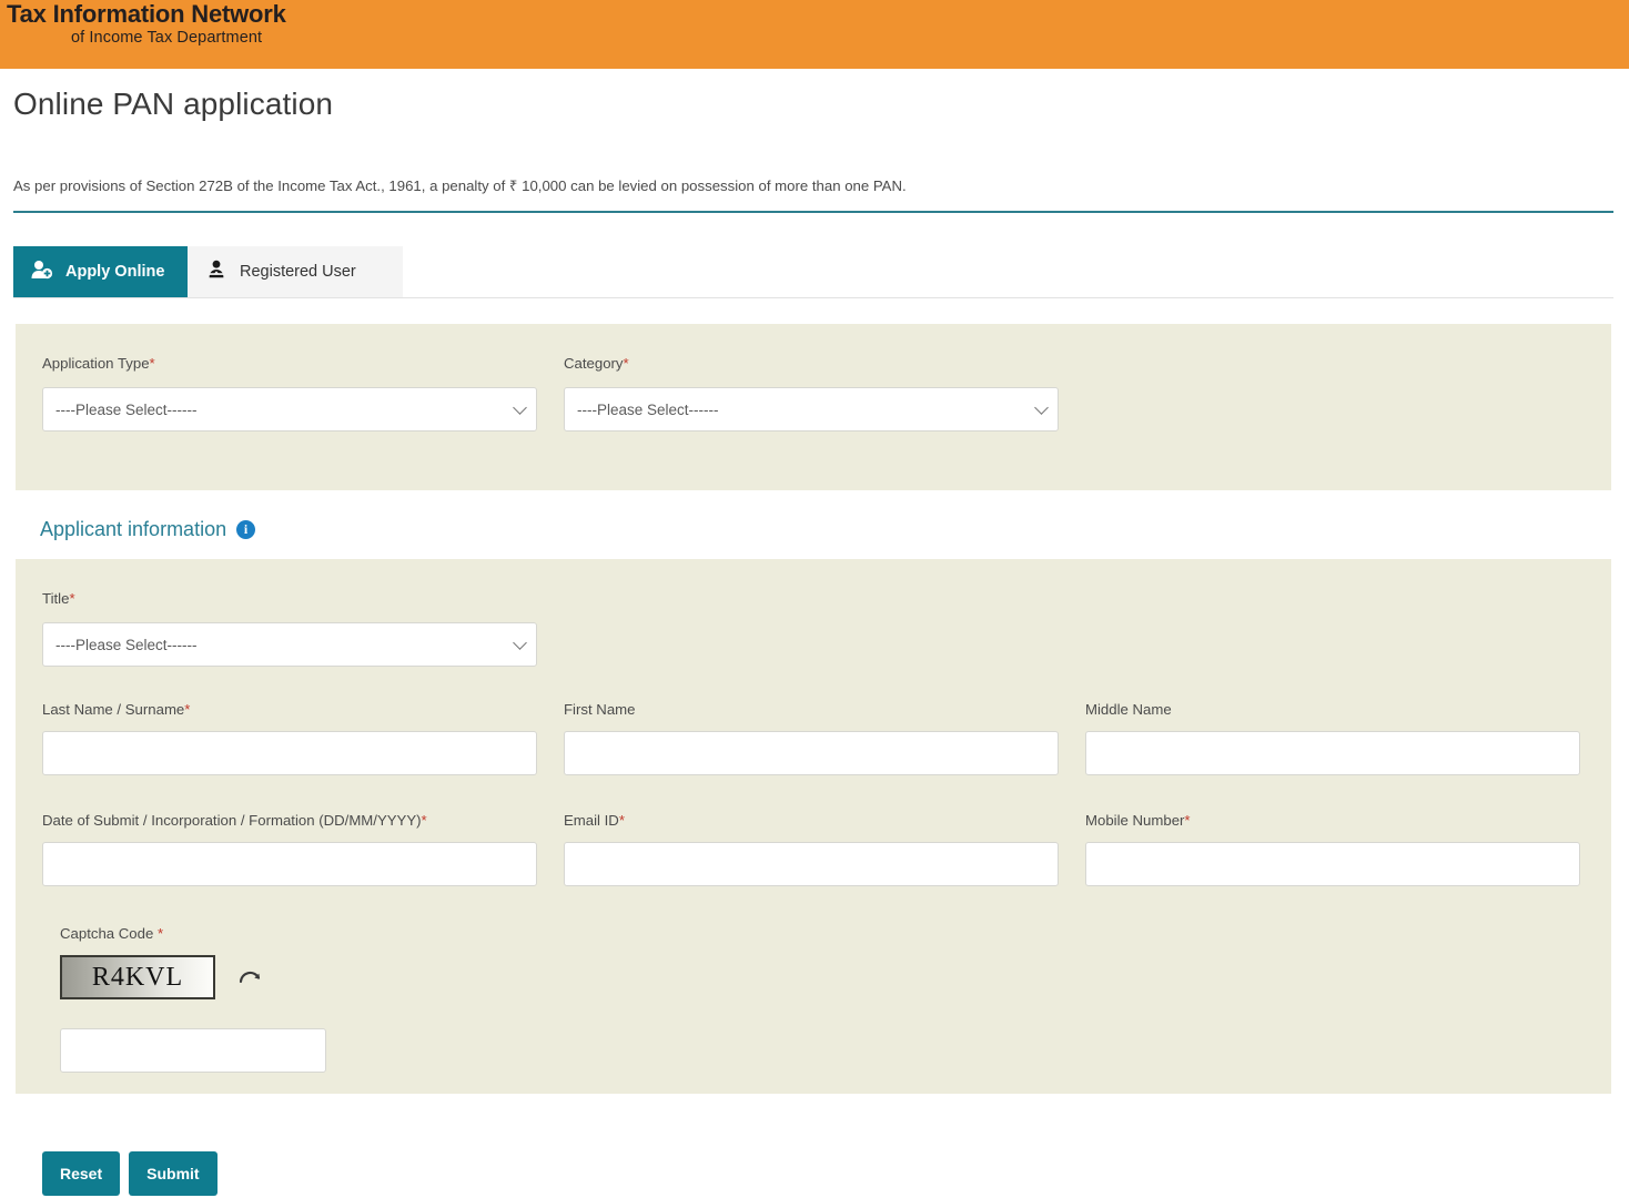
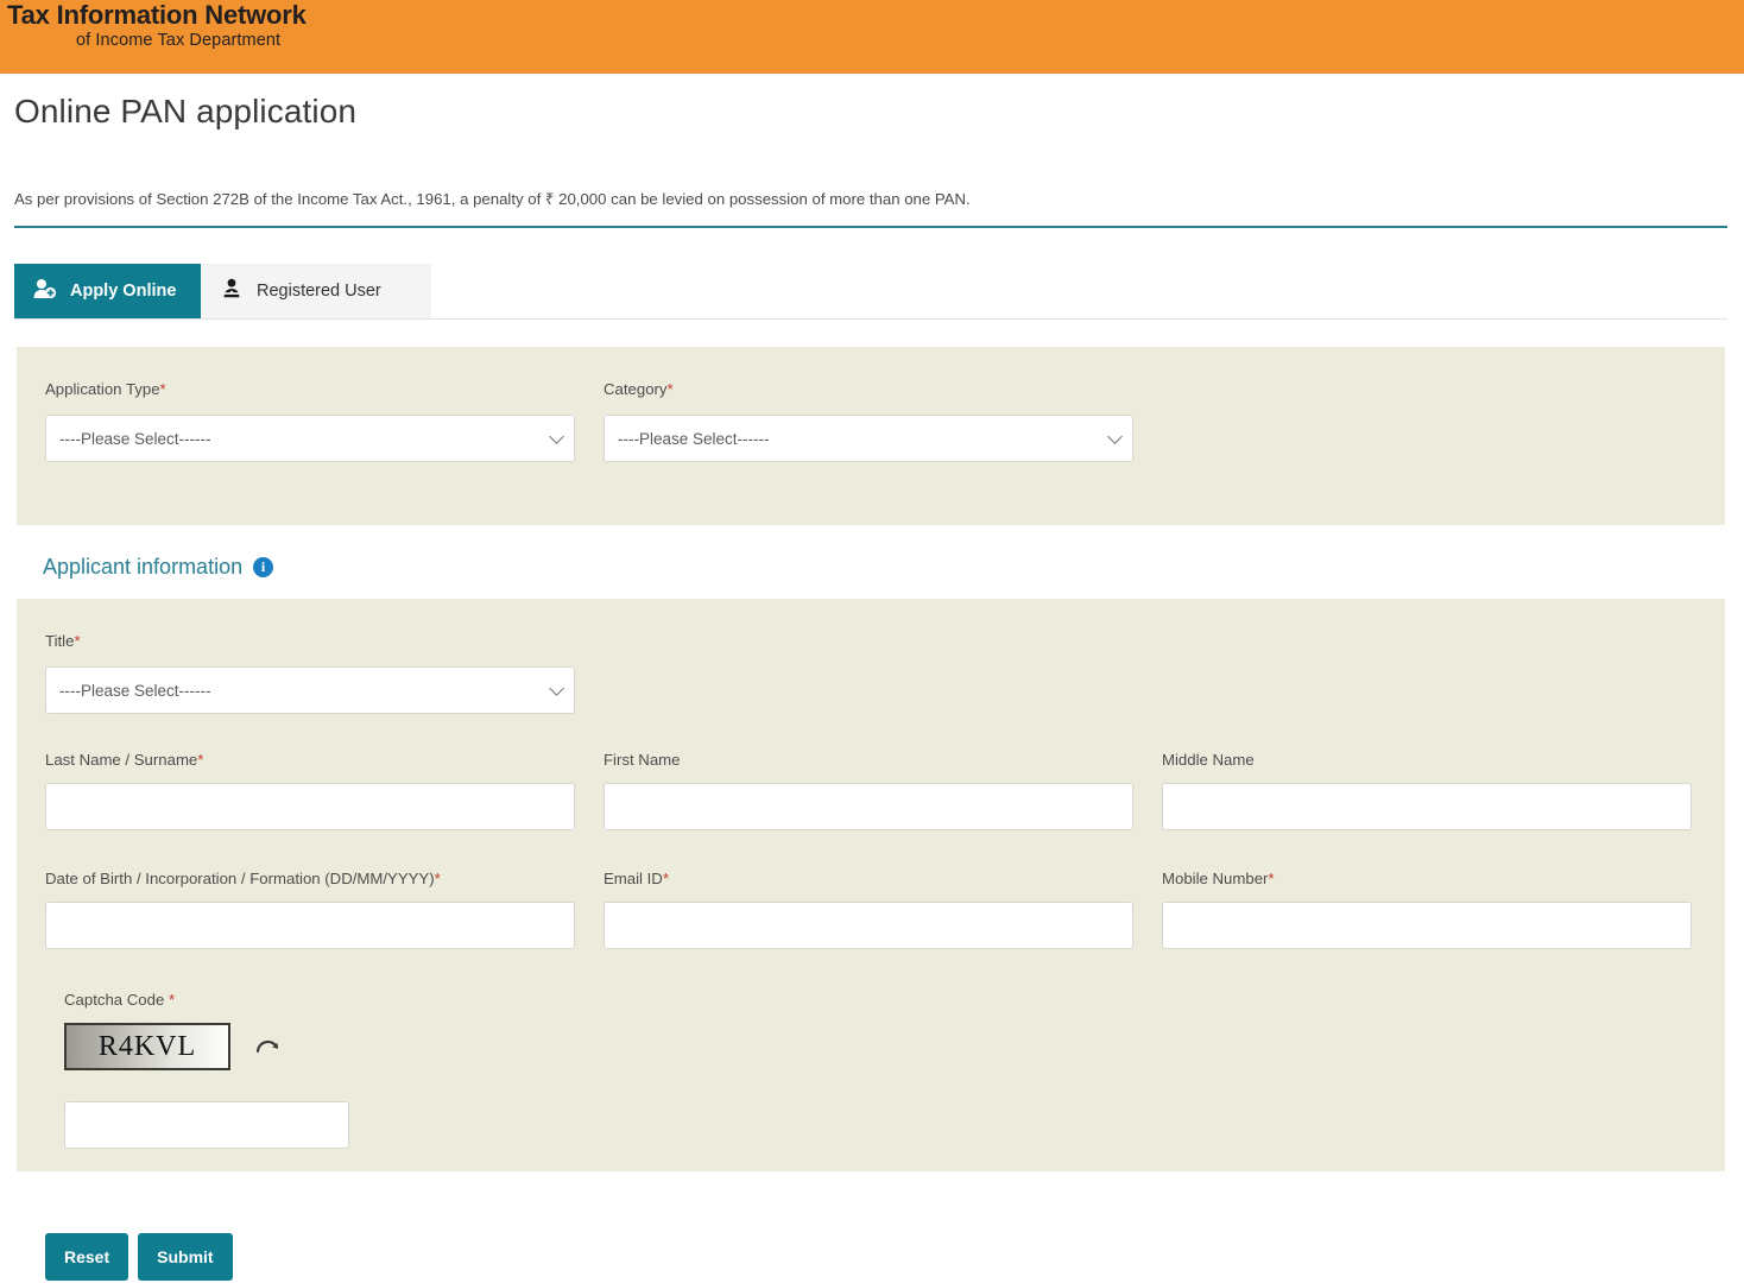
  Tax Information Network
  of Income Tax Department
  Online PAN application
- As per provisions of Section 272B of the Income Tax Act., 1961, a penalty of ₹ 10,000 can be levied on possession of more than one PAN.
+ As per provisions of Section 272B of the Income Tax Act., 1961, a penalty of ₹ 20,000 can be levied on possession of more than one PAN.
  Apply Online
  Registered User
  Application Type*
  ----Please Select------
  Category*
  ----Please Select------
  Applicant information
  i
  Title*
  ----Please Select------
  Last Name / Surname*
  First Name
  Middle Name
- Date of Submit / Incorporation / Formation (DD/MM/YYYY)*
+ Date of Birth / Incorporation / Formation (DD/MM/YYYY)*
  Email ID*
  Mobile Number*
  Captcha Code *
  R4KVL
  Reset
  Submit
